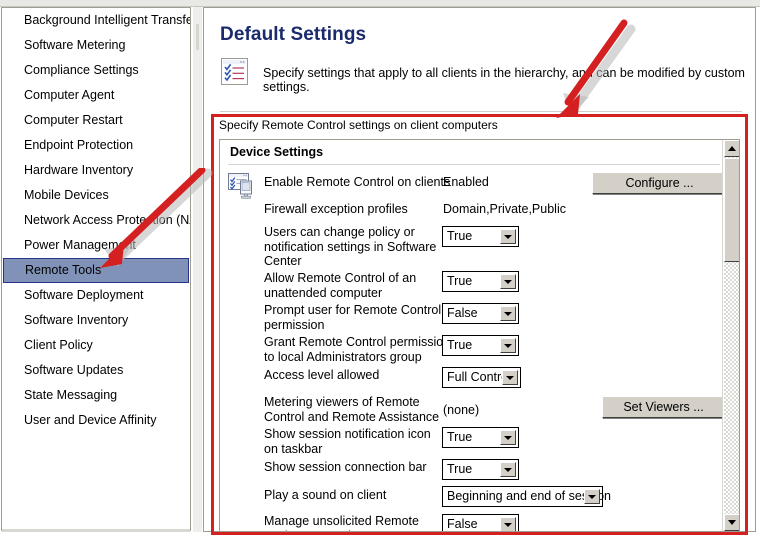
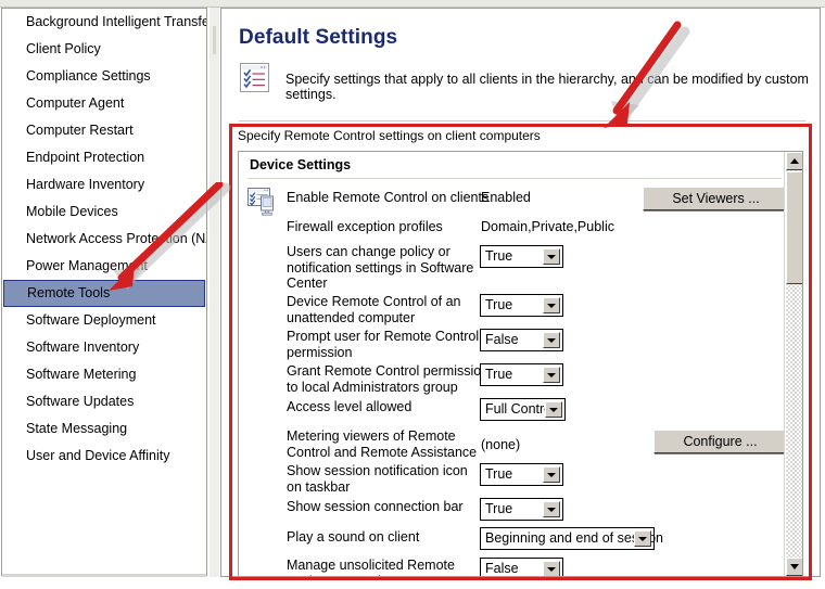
  Background Intelligent Transfe
- Software Metering
+ Client Policy
  Compliance Settings
  Computer Agent
  Computer Restart
  Endpoint Protection
  Hardware Inventory
  Mobile Devices
  Network Access Proteion (N
  Power Managemnt
  Remote Tools
  Software Deployment
  Software Inventory
- Client Policy
+ Software Metering
  Software Updates
  State Messaging
  User and Device Affinity
  Default Settings
  Specify settings that apply to all clients in the hierarchy, an can be modified by custom settings.
  Specify Remote Control settings on client computers
  Device Settings
  Enable Remote Control on clients
  Enabled
- Configure ...
+ Set Viewers ...
  Firewall exception profiles
  Domain,Private,Public
  Users can change policy or notification settings in Software Center
  True
- Allow Remote Control of an unattended computer
+ Device Remote Control of an unattended computer
  True
  Prompt user for Remote Control permission
  False
  Grant Remote Control permissio to local Administrators group
  True
  Access level allowed
  Full Contr
  Metering viewers of Remote Control and Remote Assistance
  (none)
- Set Viewers ...
+ Configure ...
  Show session notification icon on taskbar
  True
  Show session connection bar
  True
  Play a sound on client
  Beginning and end of seon
  False
